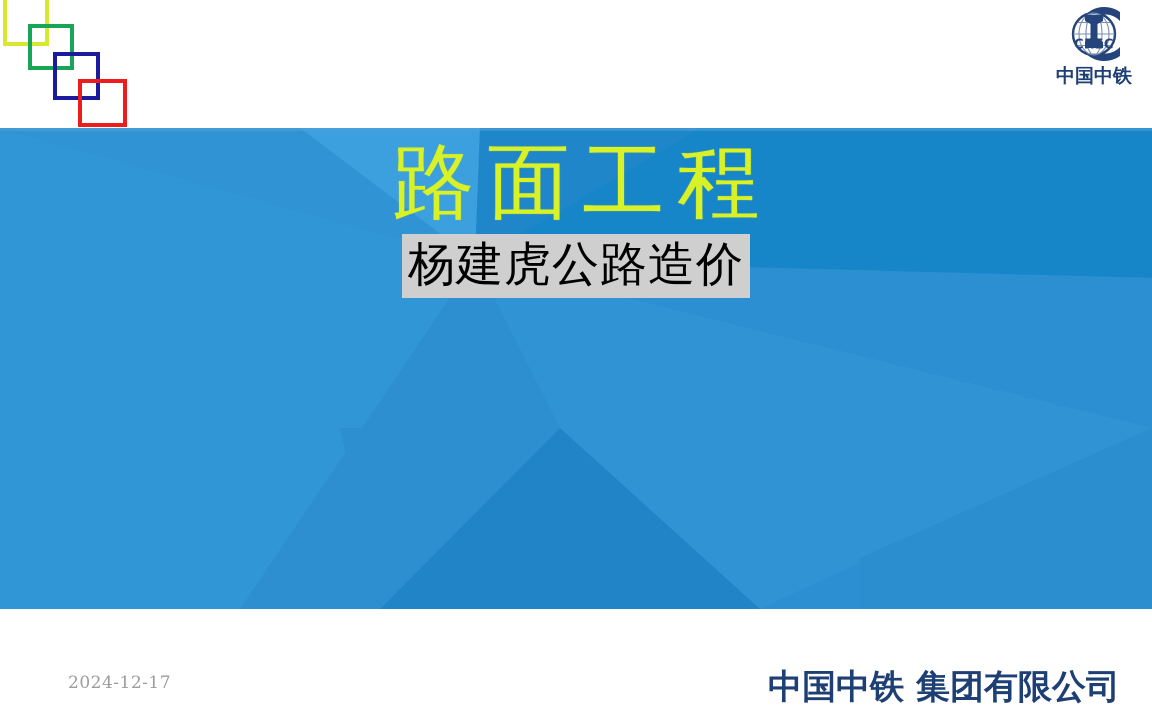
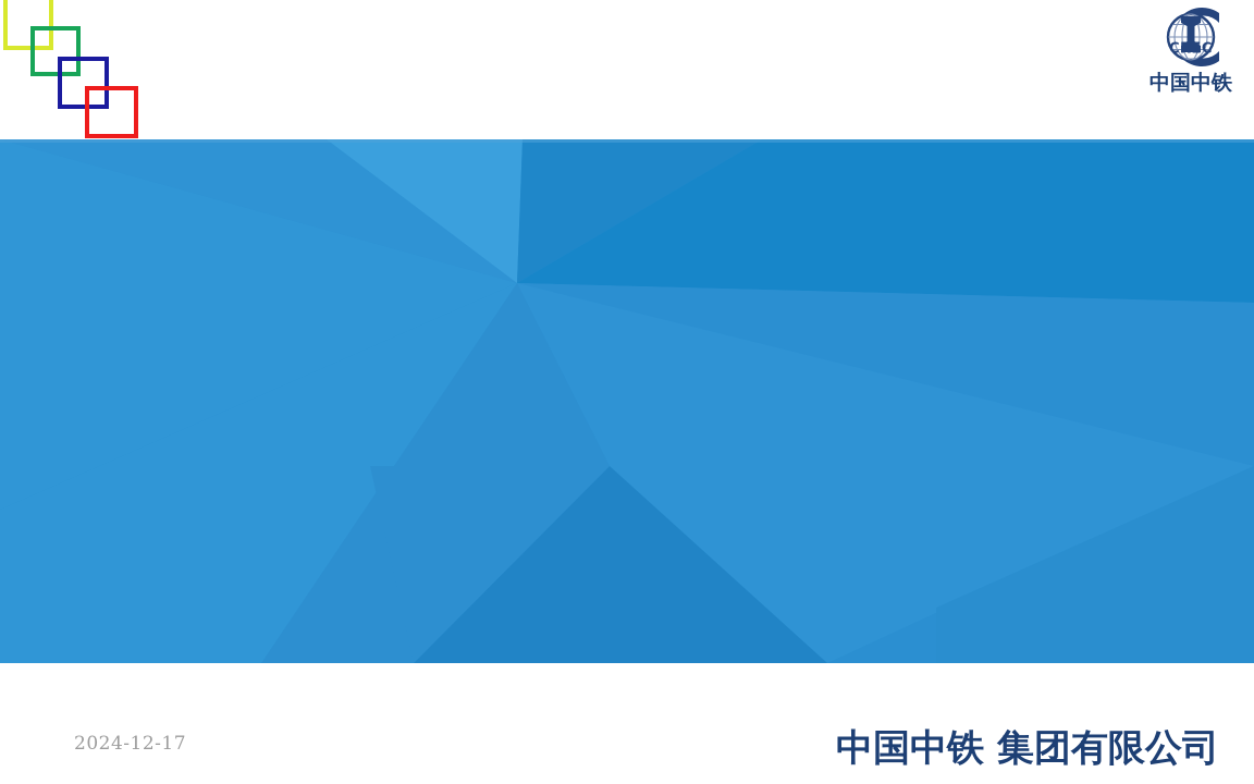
  CREC
  中国中铁
- 路面工程
- 杨建虎公路造价
  2024-12-17
  中国中铁 集团有限公司
